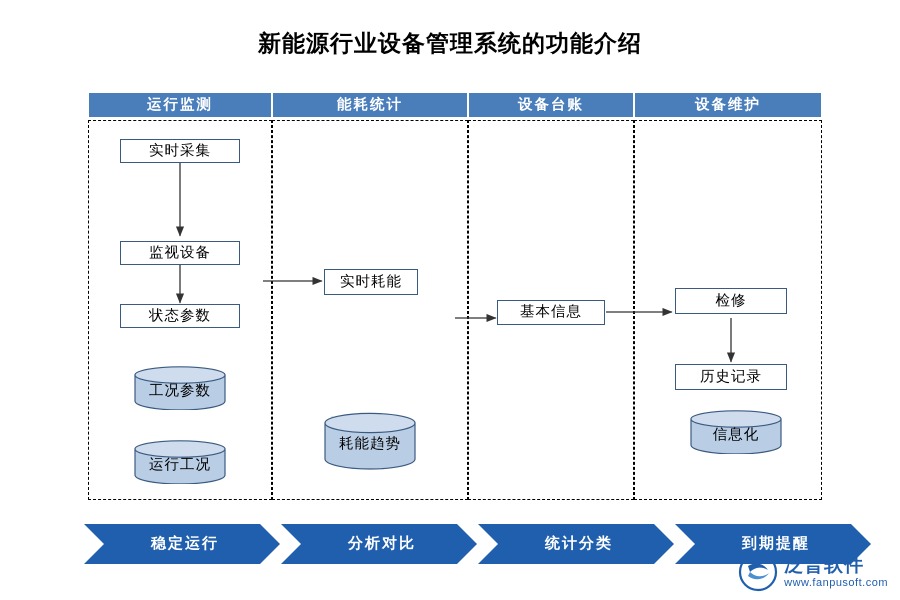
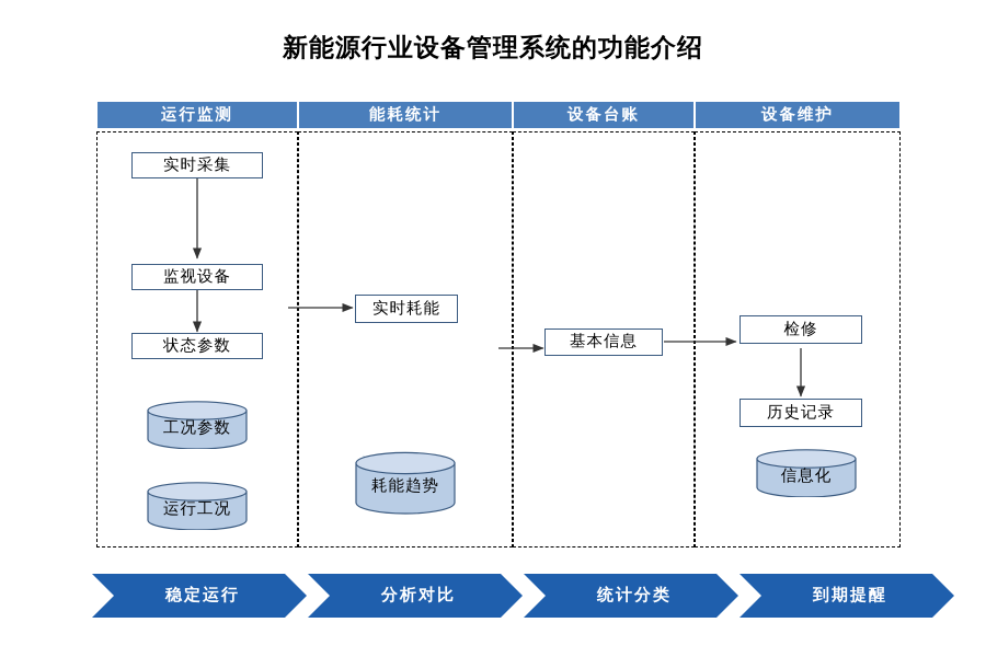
  新能源行业设备管理系统的功能介绍
  运行监测
  能耗统计
  设备台账
  设备维护
  实时采集
  监视设备
  状态参数
  工况参数
  运行工况
  实时耗能
  耗能趋势
  基本信息
  检修
  历史记录
  信息化
  稳定运行
  分析对比
  统计分类
  到期提醒
- 泛普软件
- www.fanpusoft.com
